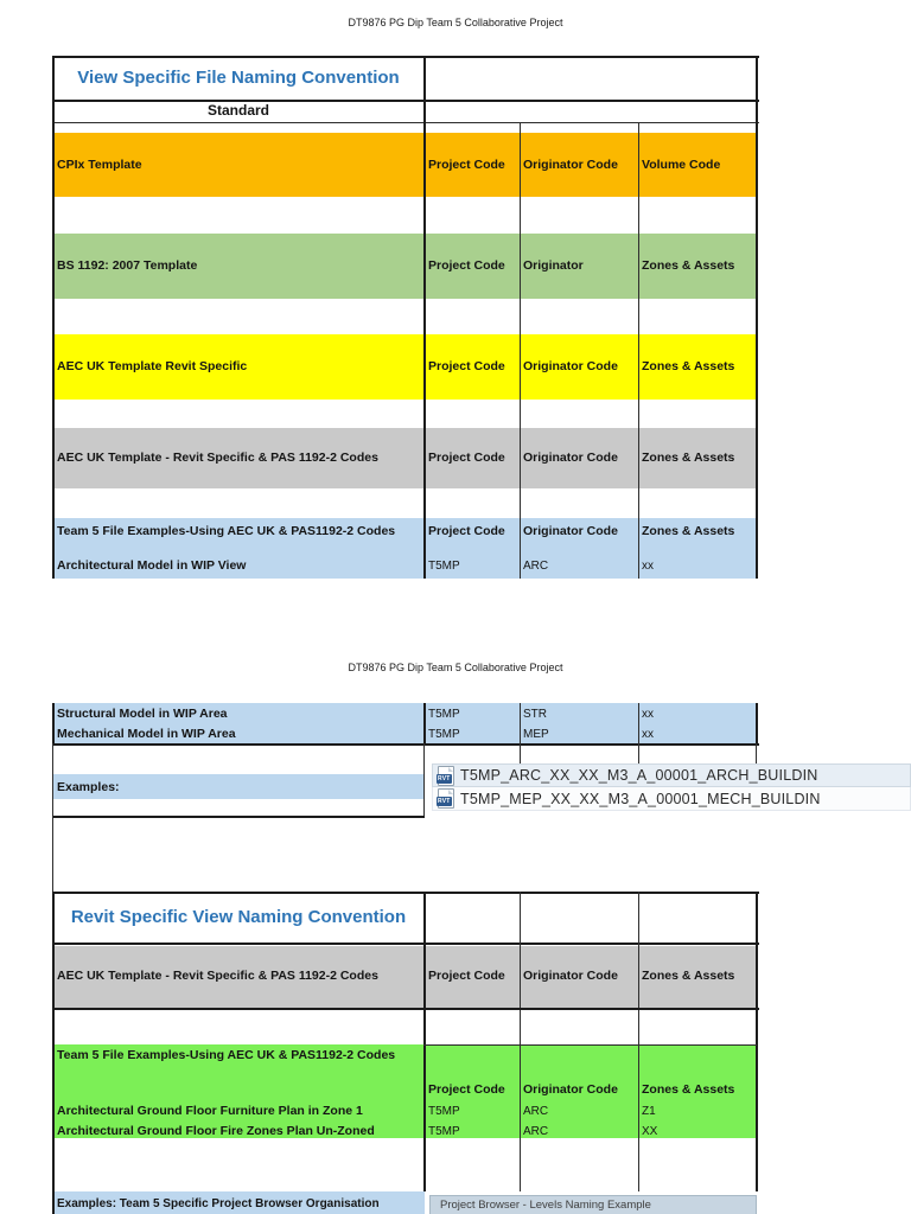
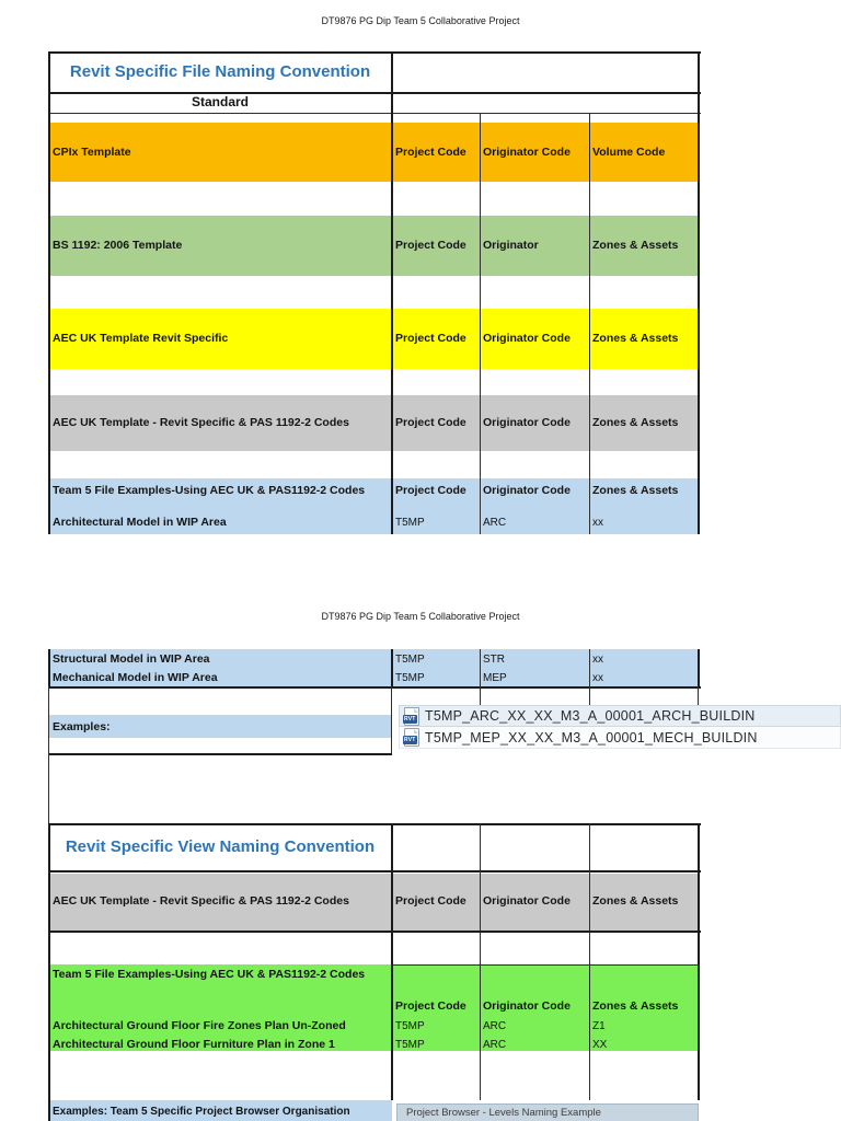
  DT9876 PG Dip Team 5 Collaborative Project
- View Specific File Naming Convention
+ Revit Specific File Naming Convention
  Standard
  CPIx Template
  Project Code
  Originator Code
  Volume Code
- BS 1192: 2007 Template
+ BS 1192: 2006 Template
  Project Code
  Originator
  Zones & Assets
  AEC UK Template Revit Specific
  Project Code
  Originator Code
  Zones & Assets
  AEC UK Template - Revit Specific & PAS 1192-2 Codes
  Project Code
  Originator Code
  Zones & Assets
  Team 5 File Examples-Using AEC UK & PAS1192-2 Codes
  Project Code
  Originator Code
  Zones & Assets
- Architectural Model in WIP View
+ Architectural Model in WIP Area
  T5MP
  ARC
  xx
  DT9876 PG Dip Team 5 Collaborative Project
  Structural Model in WIP Area
  T5MP
  STR
  xx
  Mechanical Model in WIP Area
  T5MP
  MEP
  xx
  Examples:
  T5MP_ARC_XX_XX_M3_A_00001_ARCH_BUILDIN
  T5MP_MEP_XX_XX_M3_A_00001_MECH_BUILDIN
  Revit Specific View Naming Convention
  AEC UK Template - Revit Specific & PAS 1192-2 Codes
  Project Code
  Originator Code
  Zones & Assets
  Team 5 File Examples-Using AEC UK & PAS1192-2 Codes
  Project Code
  Originator Code
  Zones & Assets
- Architectural Ground Floor Furniture Plan in Zone 1
+ Architectural Ground Floor Fire Zones Plan Un-Zoned
  T5MP
  ARC
  Z1
- Architectural Ground Floor Fire Zones Plan Un-Zoned
+ Architectural Ground Floor Furniture Plan in Zone 1
  T5MP
  ARC
  XX
  Examples: Team 5 Specific Project Browser Organisation
  Project Browser - Levels Naming Example
